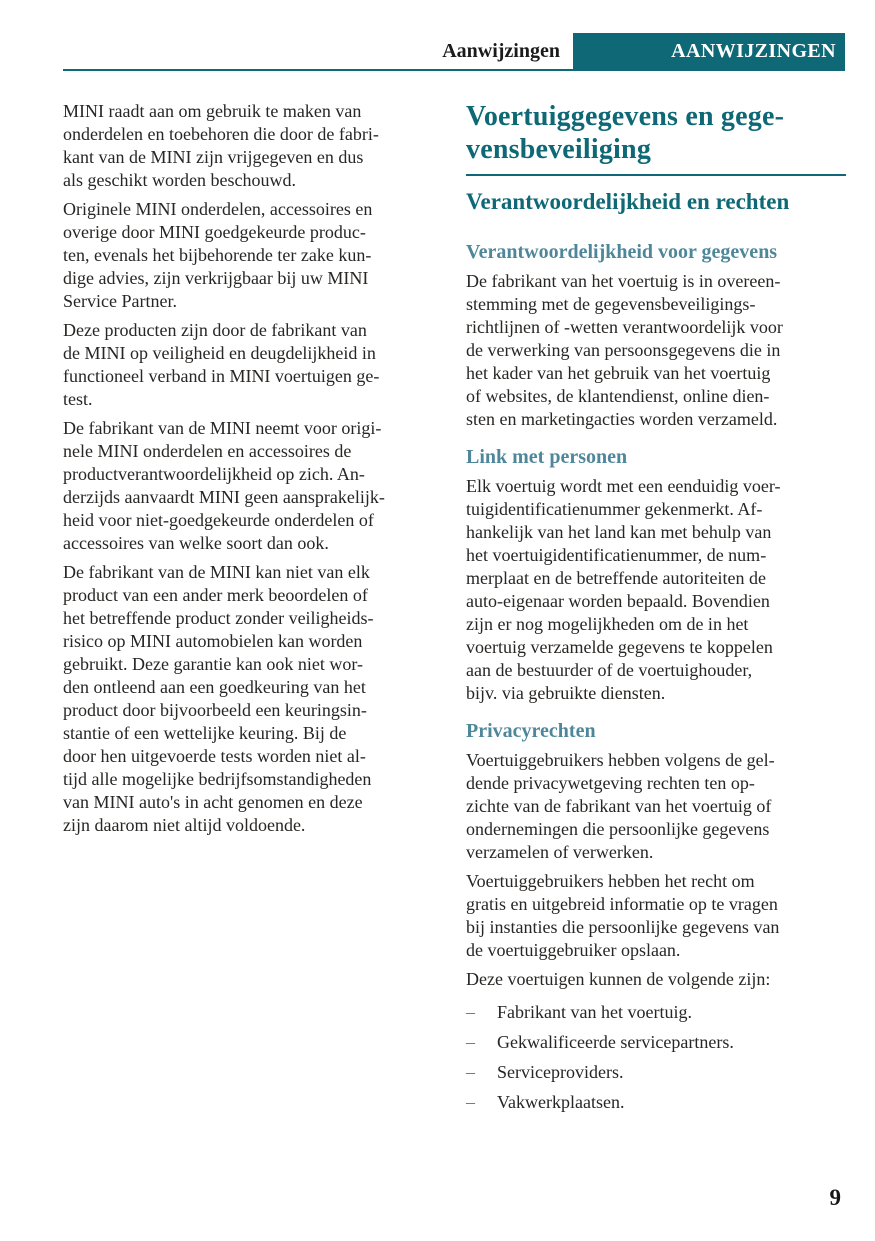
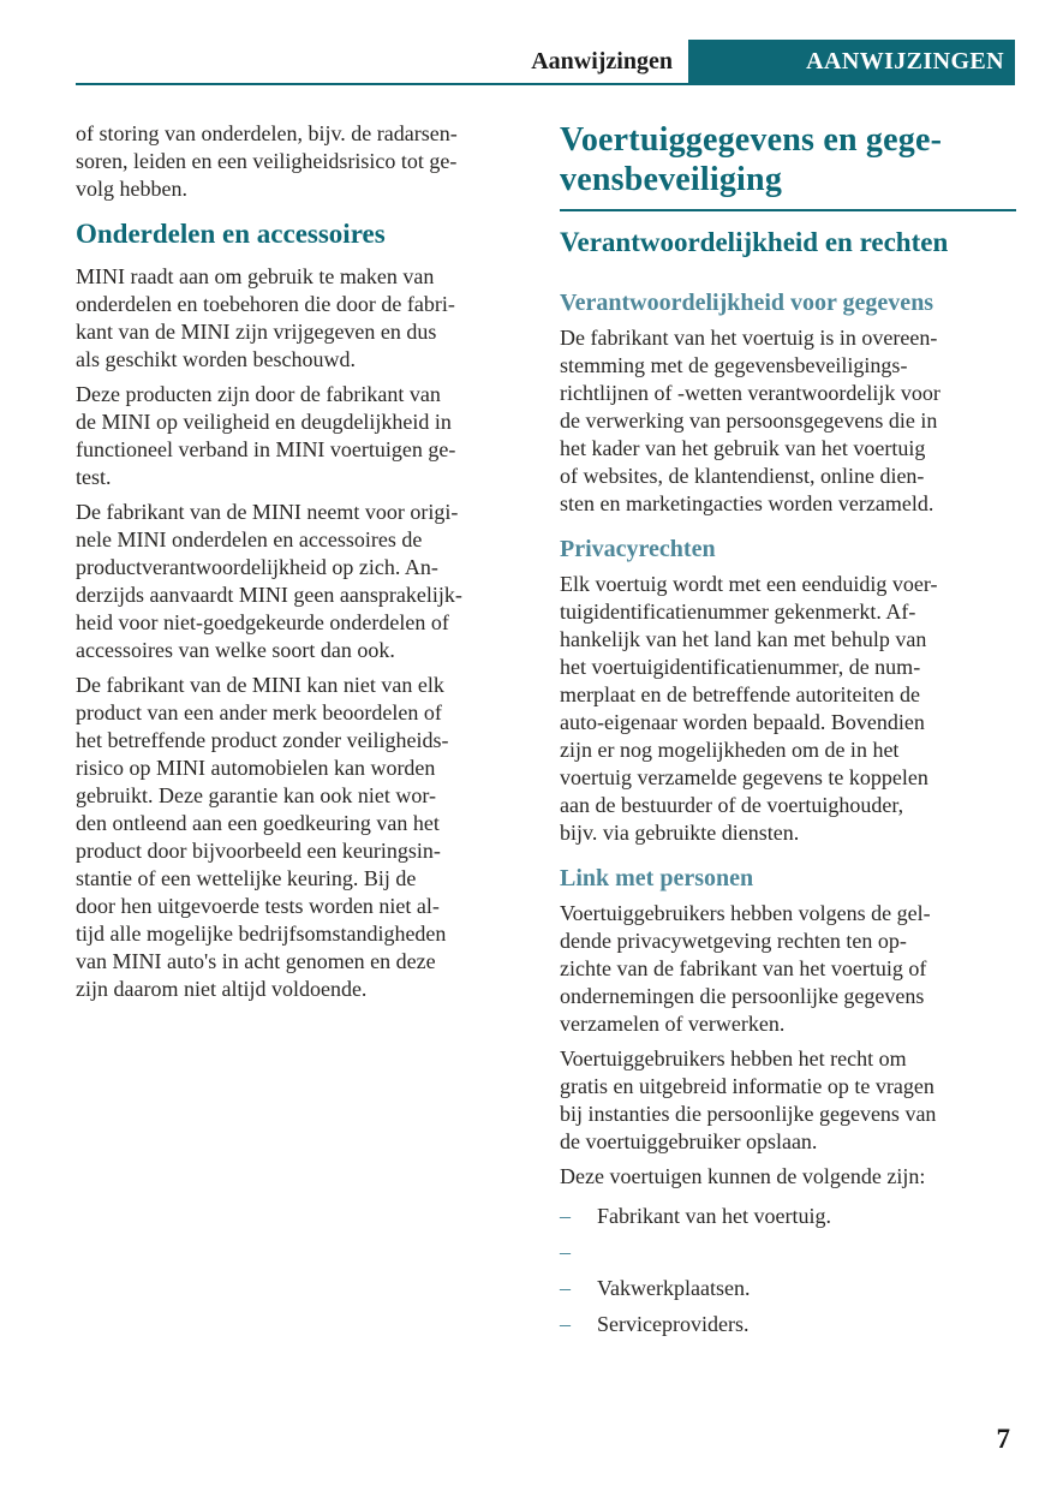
  Aanwijzingen
  AANWIJZINGEN
+ of storing van onderdelen, bijv. de radarsen-
+ soren, leiden en een veiligheidsrisico tot ge-
+ volg hebben.
+ Onderdelen en accessoires
  MINI raadt aan om gebruik te maken van
  onderdelen en toebehoren die door de fabri-
  kant van de MINI zijn vrijgegeven en dus
  als geschikt worden beschouwd.
- Originele MINI onderdelen, accessoires en
- overige door MINI goedgekeurde produc-
- ten, evenals het bijbehorende ter zake kun-
- dige advies, zijn verkrijgbaar bij uw MINI
- Service Partner.
  Deze producten zijn door de fabrikant van
  de MINI op veiligheid en deugdelijkheid in
  functioneel verband in MINI voertuigen ge-
  test.
  De fabrikant van de MINI neemt voor origi-
  nele MINI onderdelen en accessoires de
  productverantwoordelijkheid op zich. An-
  derzijds aanvaardt MINI geen aansprakelijk-
  heid voor niet-goedgekeurde onderdelen of
  accessoires van welke soort dan ook.
  De fabrikant van de MINI kan niet van elk
  product van een ander merk beoordelen of
  het betreffende product zonder veiligheids-
  risico op MINI automobielen kan worden
  gebruikt. Deze garantie kan ook niet wor-
  den ontleend aan een goedkeuring van het
  product door bijvoorbeeld een keuringsin-
  stantie of een wettelijke keuring. Bij de
  door hen uitgevoerde tests worden niet al-
  tijd alle mogelijke bedrijfsomstandigheden
  van MINI auto's in acht genomen en deze
  zijn daarom niet altijd voldoende.
  Voertuiggegevens en gege-
  vensbeveiliging
  Verantwoordelijkheid en rechten
  Verantwoordelijkheid voor gegevens
  De fabrikant van het voertuig is in overeen-
  stemming met de gegevensbeveiligings-
  richtlijnen of -wetten verantwoordelijk voor
  de verwerking van persoonsgegevens die in
  het kader van het gebruik van het voertuig
  of websites, de klantendienst, online dien-
  sten en marketingacties worden verzameld.
- Link met personen
+ Privacyrechten
  Elk voertuig wordt met een eenduidig voer-
  tuigidentificatienummer gekenmerkt. Af-
  hankelijk van het land kan met behulp van
  het voertuigidentificatienummer, de num-
  merplaat en de betreffende autoriteiten de
  auto-eigenaar worden bepaald. Bovendien
  zijn er nog mogelijkheden om de in het
  voertuig verzamelde gegevens te koppelen
  aan de bestuurder of de voertuighouder,
  bijv. via gebruikte diensten.
- Privacyrechten
+ Link met personen
  Voertuiggebruikers hebben volgens de gel-
  dende privacywetgeving rechten ten op-
  zichte van de fabrikant van het voertuig of
  ondernemingen die persoonlijke gegevens
  verzamelen of verwerken.
  Voertuiggebruikers hebben het recht om
  gratis en uitgebreid informatie op te vragen
  bij instanties die persoonlijke gegevens van
  de voertuiggebruiker opslaan.
  Deze voertuigen kunnen de volgende zijn:
  –
  Fabrikant van het voertuig.
  –
- Gekwalificeerde servicepartners.
  –
- Serviceproviders.
+ Vakwerkplaatsen.
  –
- Vakwerkplaatsen.
+ Serviceproviders.
- 9
+ 7
